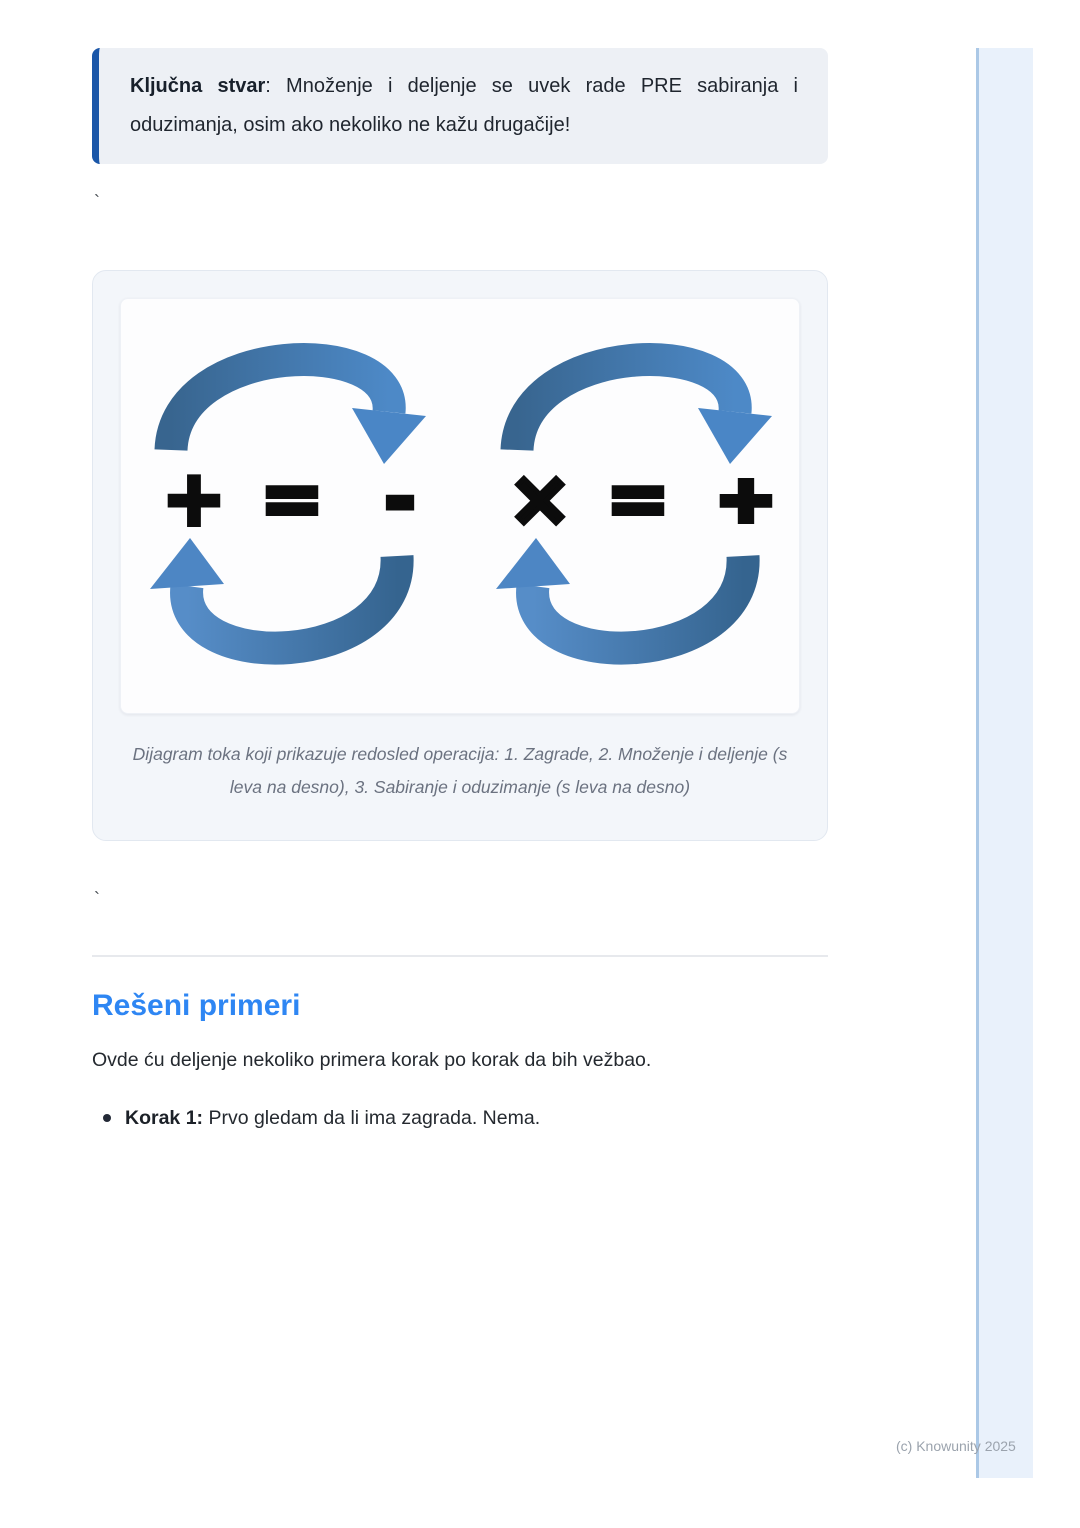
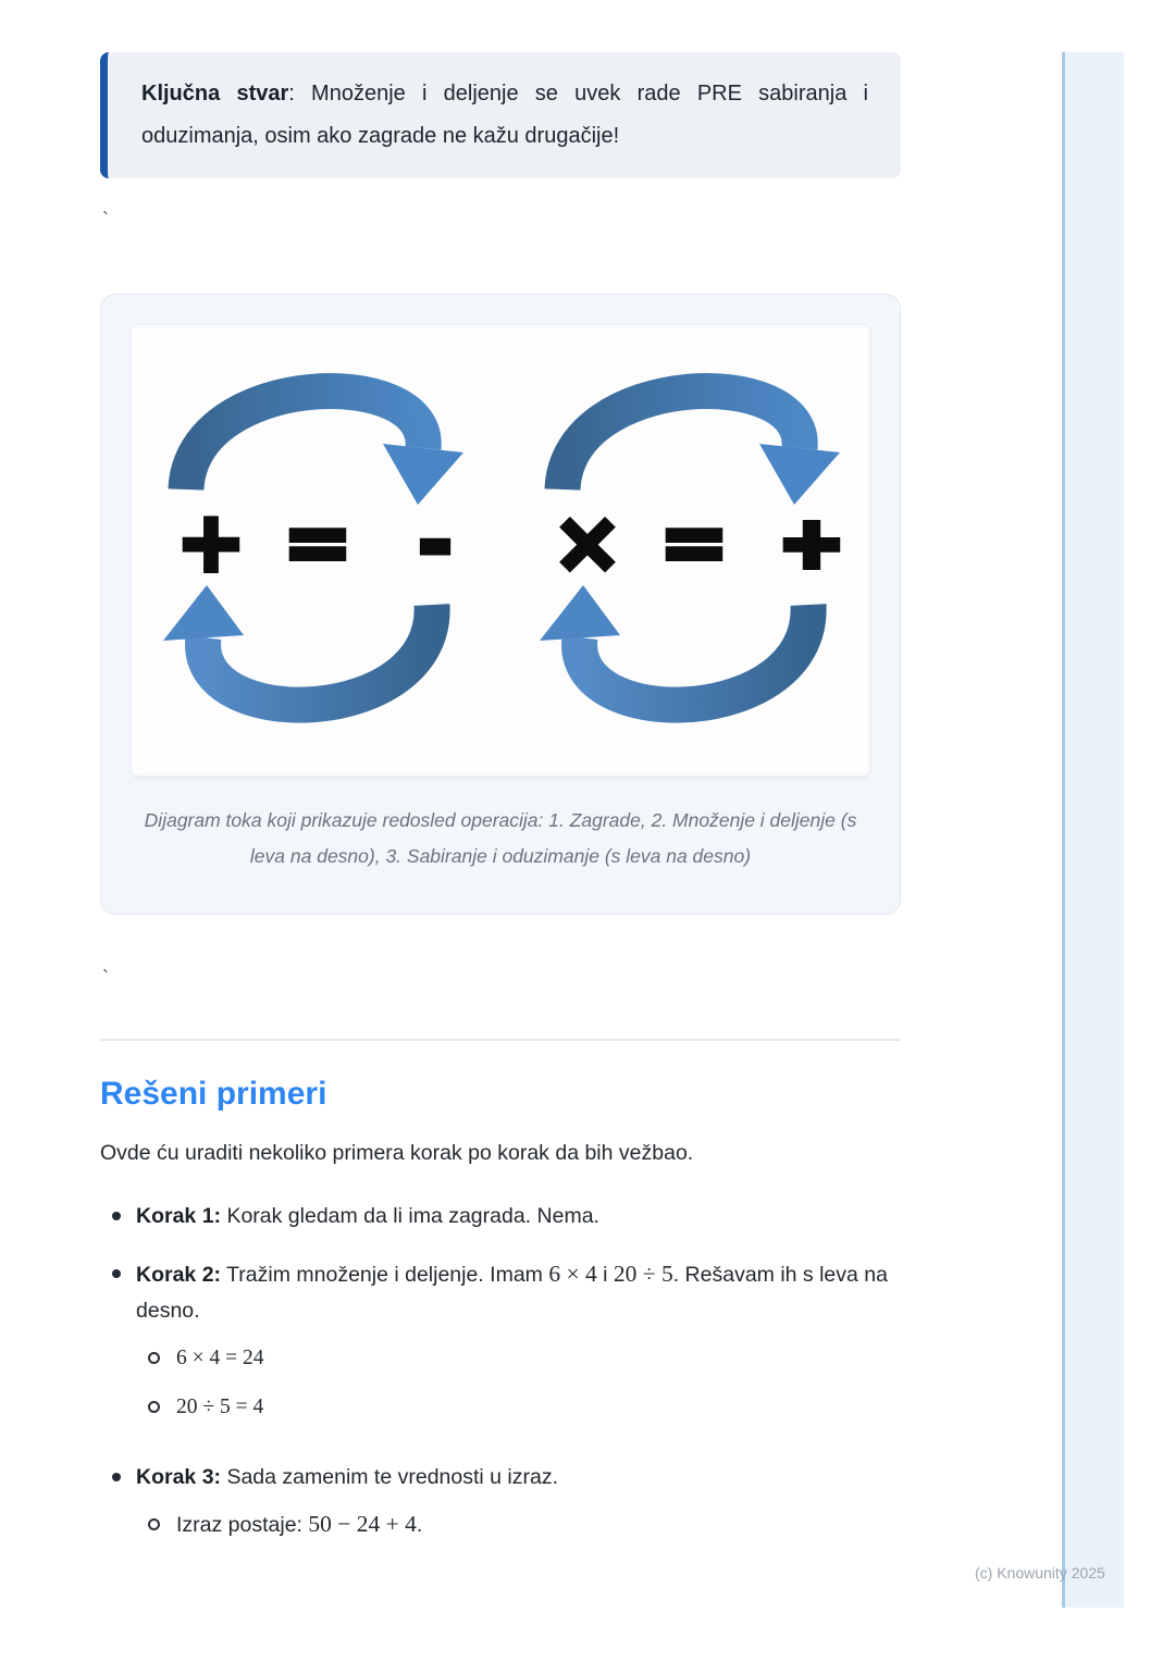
- Ključna stvar: Množenje i deljenje se uvek rade PRE sabiranja i oduzimanja, osim ako nekoliko ne kažu drugačije!
+ Ključna stvar: Množenje i deljenje se uvek rade PRE sabiranja i oduzimanja, osim ako zagrade ne kažu drugačije!
  `
  +
  =
  -
  ×
  =
  ÷
  Dijagram toka koji prikazuje redosled operacija: 1. Zagrade, 2. Množenje i deljenje (s leva na desno), 3. Sabiranje i oduzimanje (s leva na desno)
  `
  Rešeni primeri
- Ovde ću deljenje nekoliko primera korak po korak da bih vežbao.
+ Ovde ću uraditi nekoliko primera korak po korak da bih vežbao.
- Korak 1: Prvo gledam da li ima zagrada. Nema.
+ Korak 1: Korak gledam da li ima zagrada. Nema.
+ Korak 2: Tražim množenje i deljenje. Imam 6 × 4 i 20 ÷ 5. Rešavam ih s leva na desno.
+ 6 × 4 = 24
+ 20 ÷ 5 = 4
+ Korak 3: Sada zamenim te vrednosti u izraz.
+ Izraz postaje: 50 − 24 + 4.
  (c) Knowunity 2025
